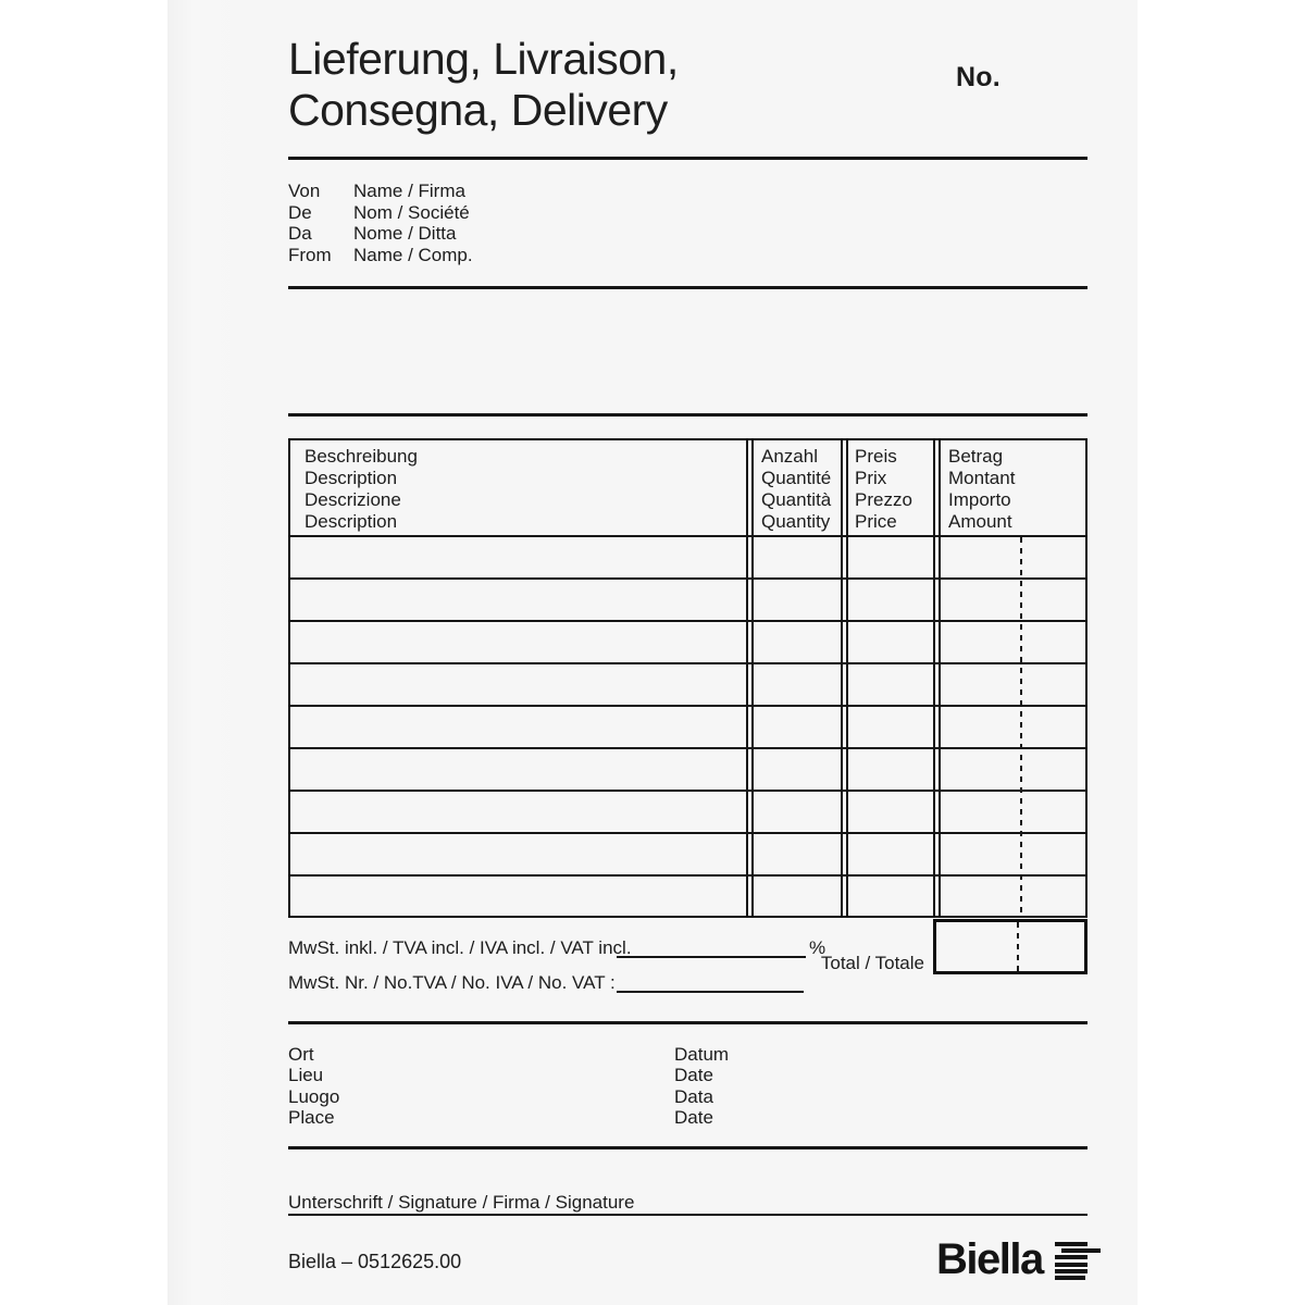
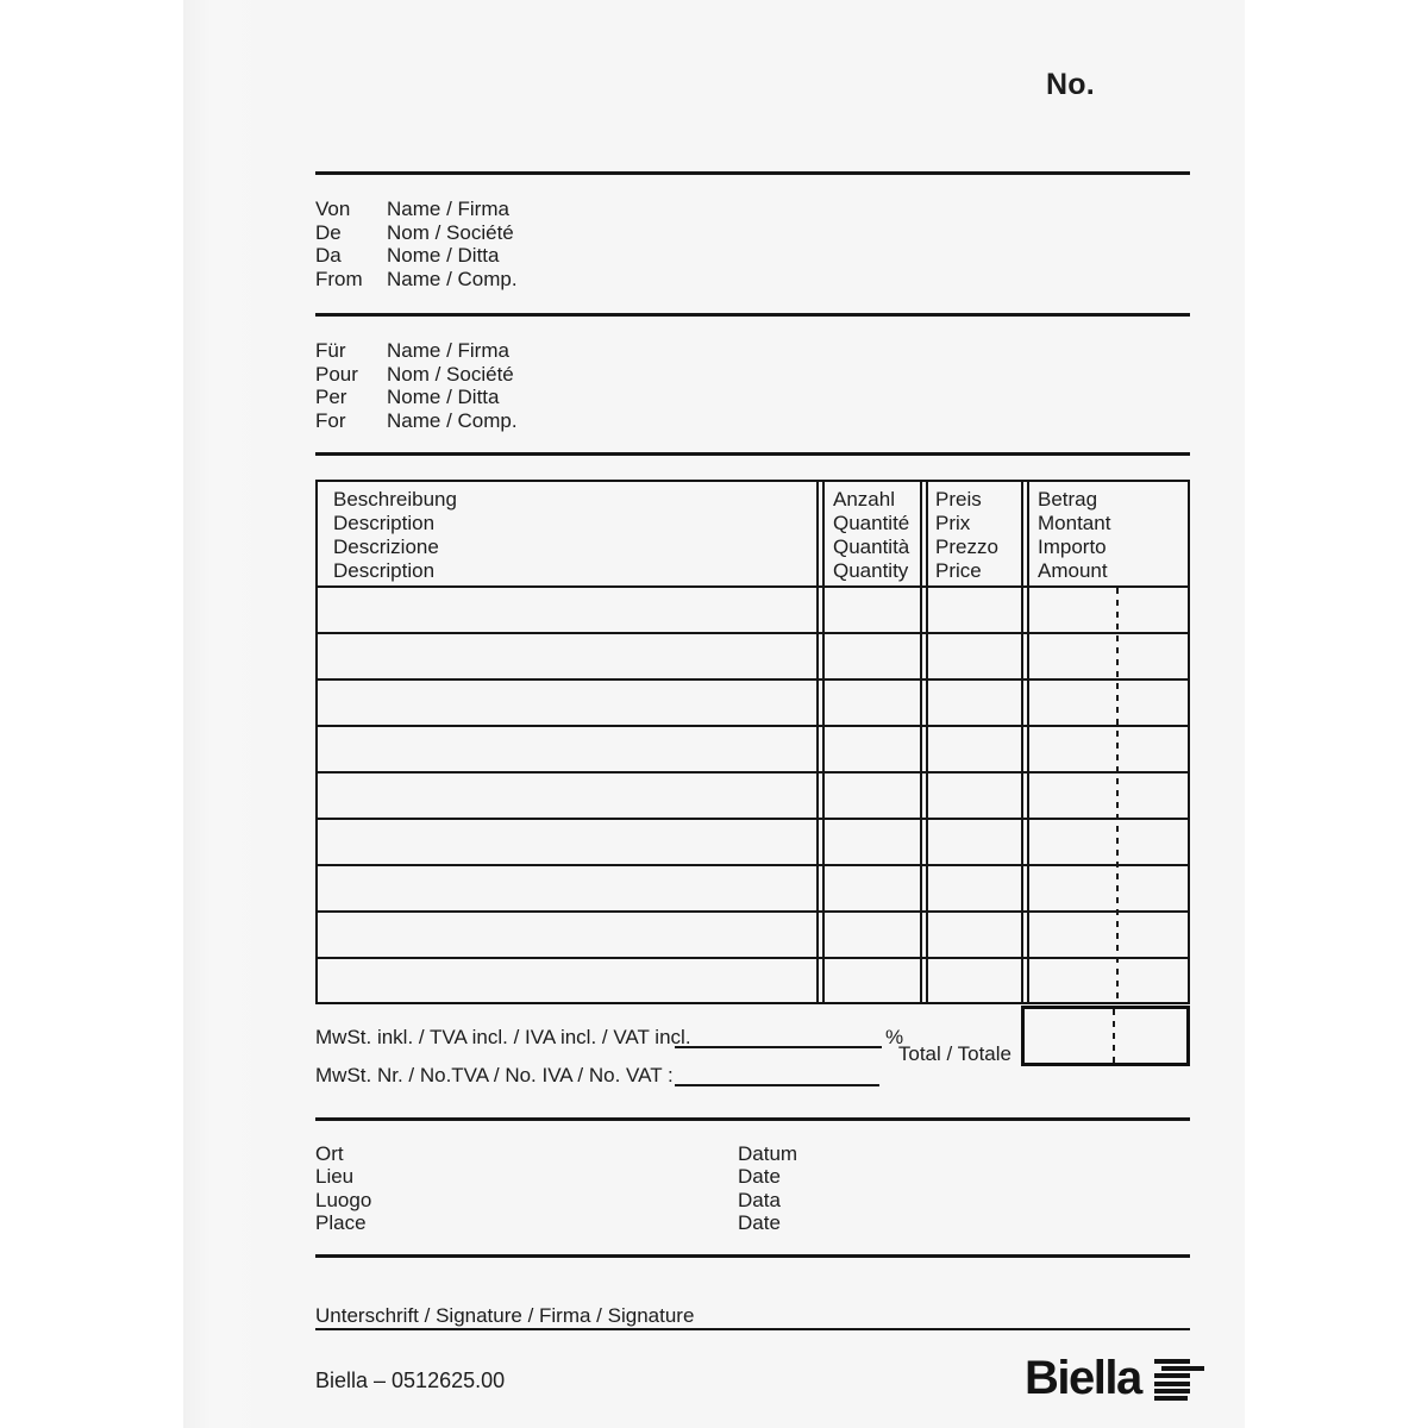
- Lieferung, Livraison,
- Consegna, Delivery
  No.
  Von Name / Firma
  De Nom / Société
  Da Nome / Ditta
  From Name / Comp.
+ Für Name / Firma
+ Pour Nom / Société
+ Per Nome / Ditta
+ For Name / Comp.
  Beschreibung
  Description
  Descrizione
  Description
  Anzahl
  Quantité
  Quantità
  Quantity
  Preis
  Prix
  Prezzo
  Price
  Betrag
  Montant
  Importo
  Amount
  Total / Totale
  MwSt. inkl. / TVA incl. / IVA incl. / VAT incl.
  %
  MwSt. Nr. / No.TVA / No. IVA / No. VAT :
  Ort
  Lieu
  Luogo
  Place
  Datum
  Date
  Data
  Date
  Unterschrift / Signature / Firma / Signature
  Biella – 0512625.00
  Biella
